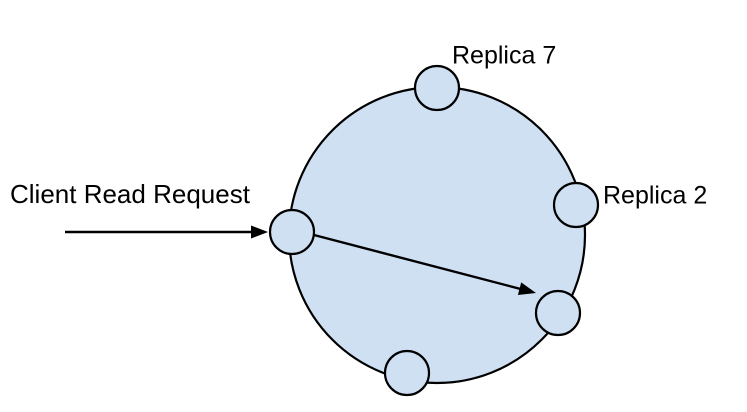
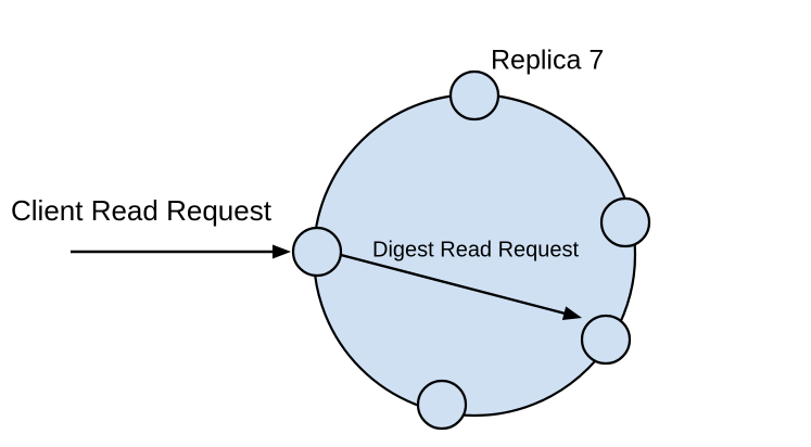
  Client Read Request
+ Digest Read Request
  Replica 7
- Replica 2
